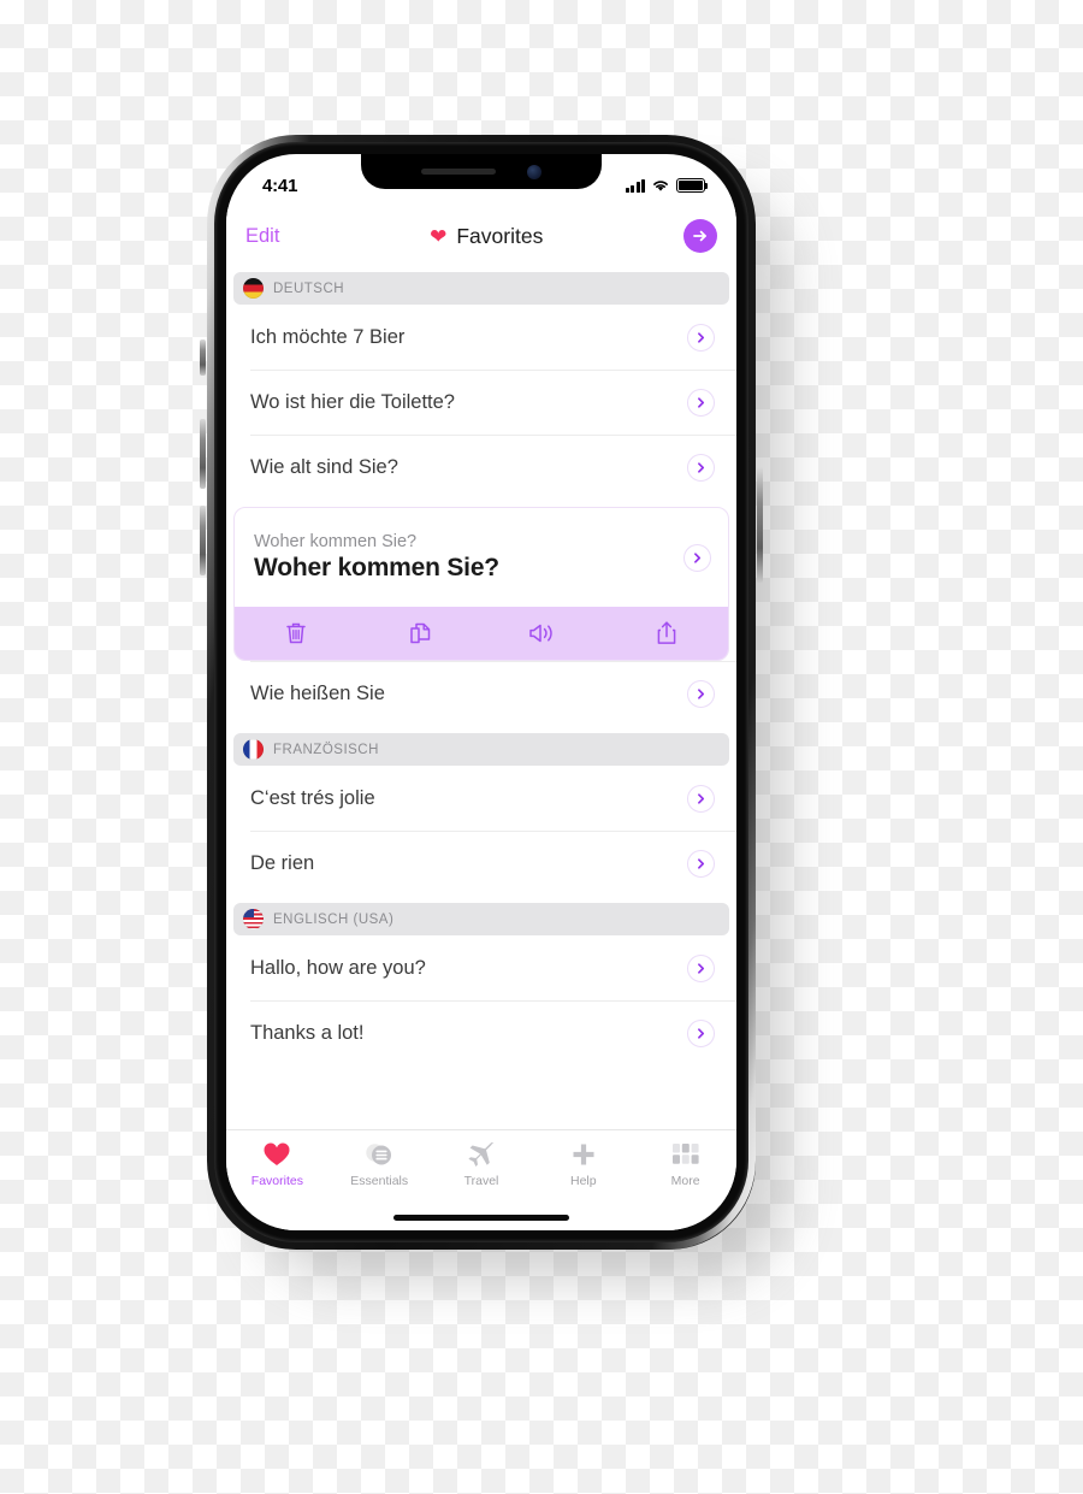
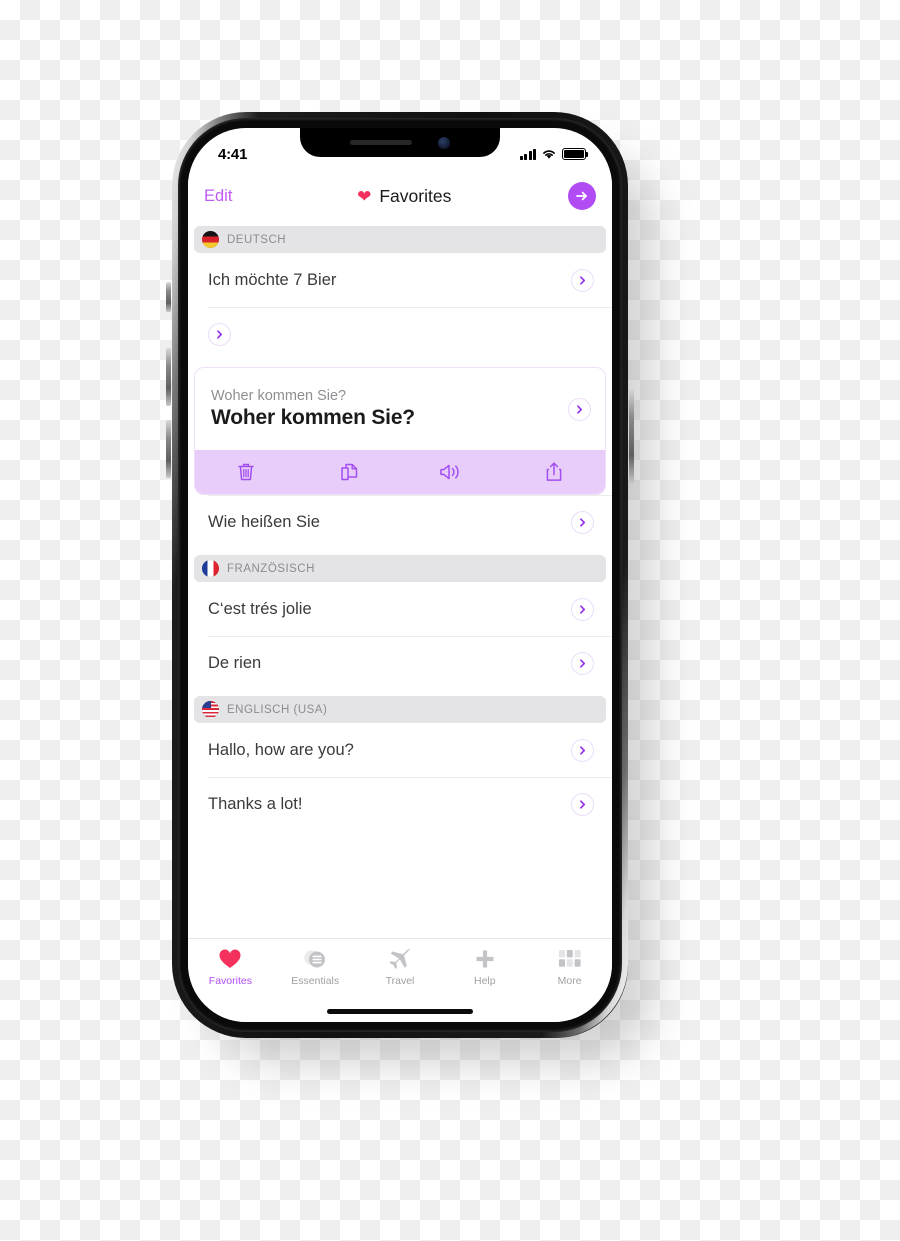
  4:41
  Edit
  ❤
  Favorites
  DEUTSCH
  Ich möchte 7 Bier
- Wo ist hier die Toilette?
- Wie alt sind Sie?
  Woher kommen Sie?
  Woher kommen Sie?
  Wie heißen Sie
  FRANZÖSISCH
  C‘est trés jolie
  De rien
  ENGLISCH (USA)
  Hallo, how are you?
  Thanks a lot!
  Favorites
  Essentials
  Travel
  Help
  More
